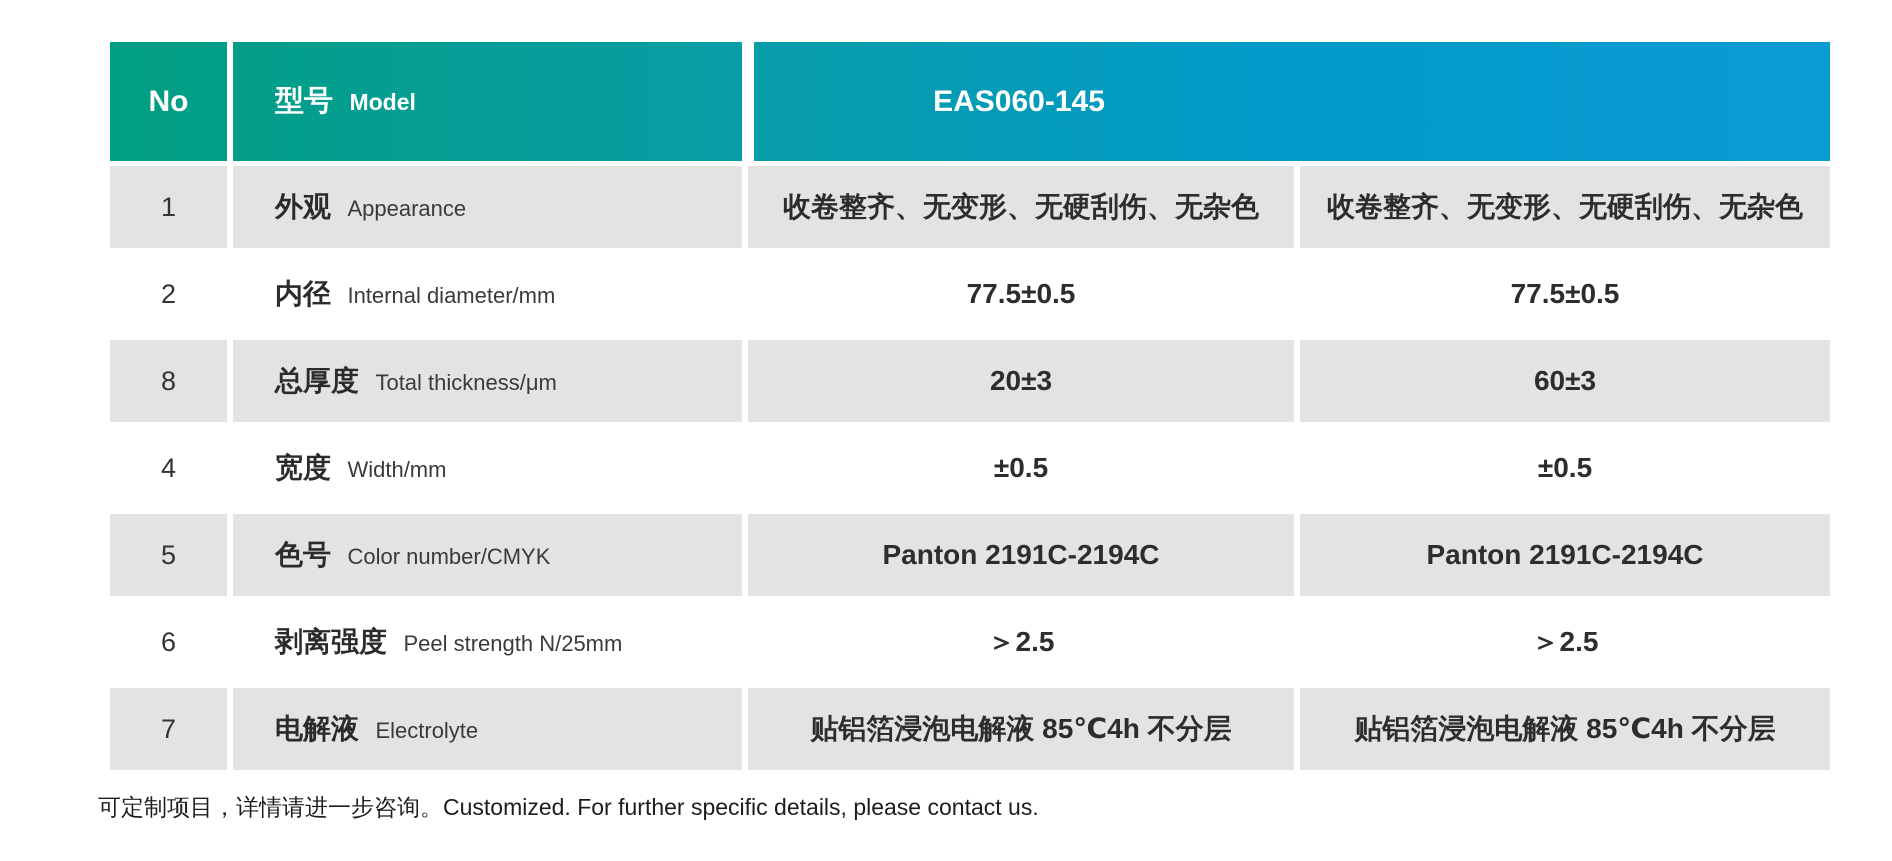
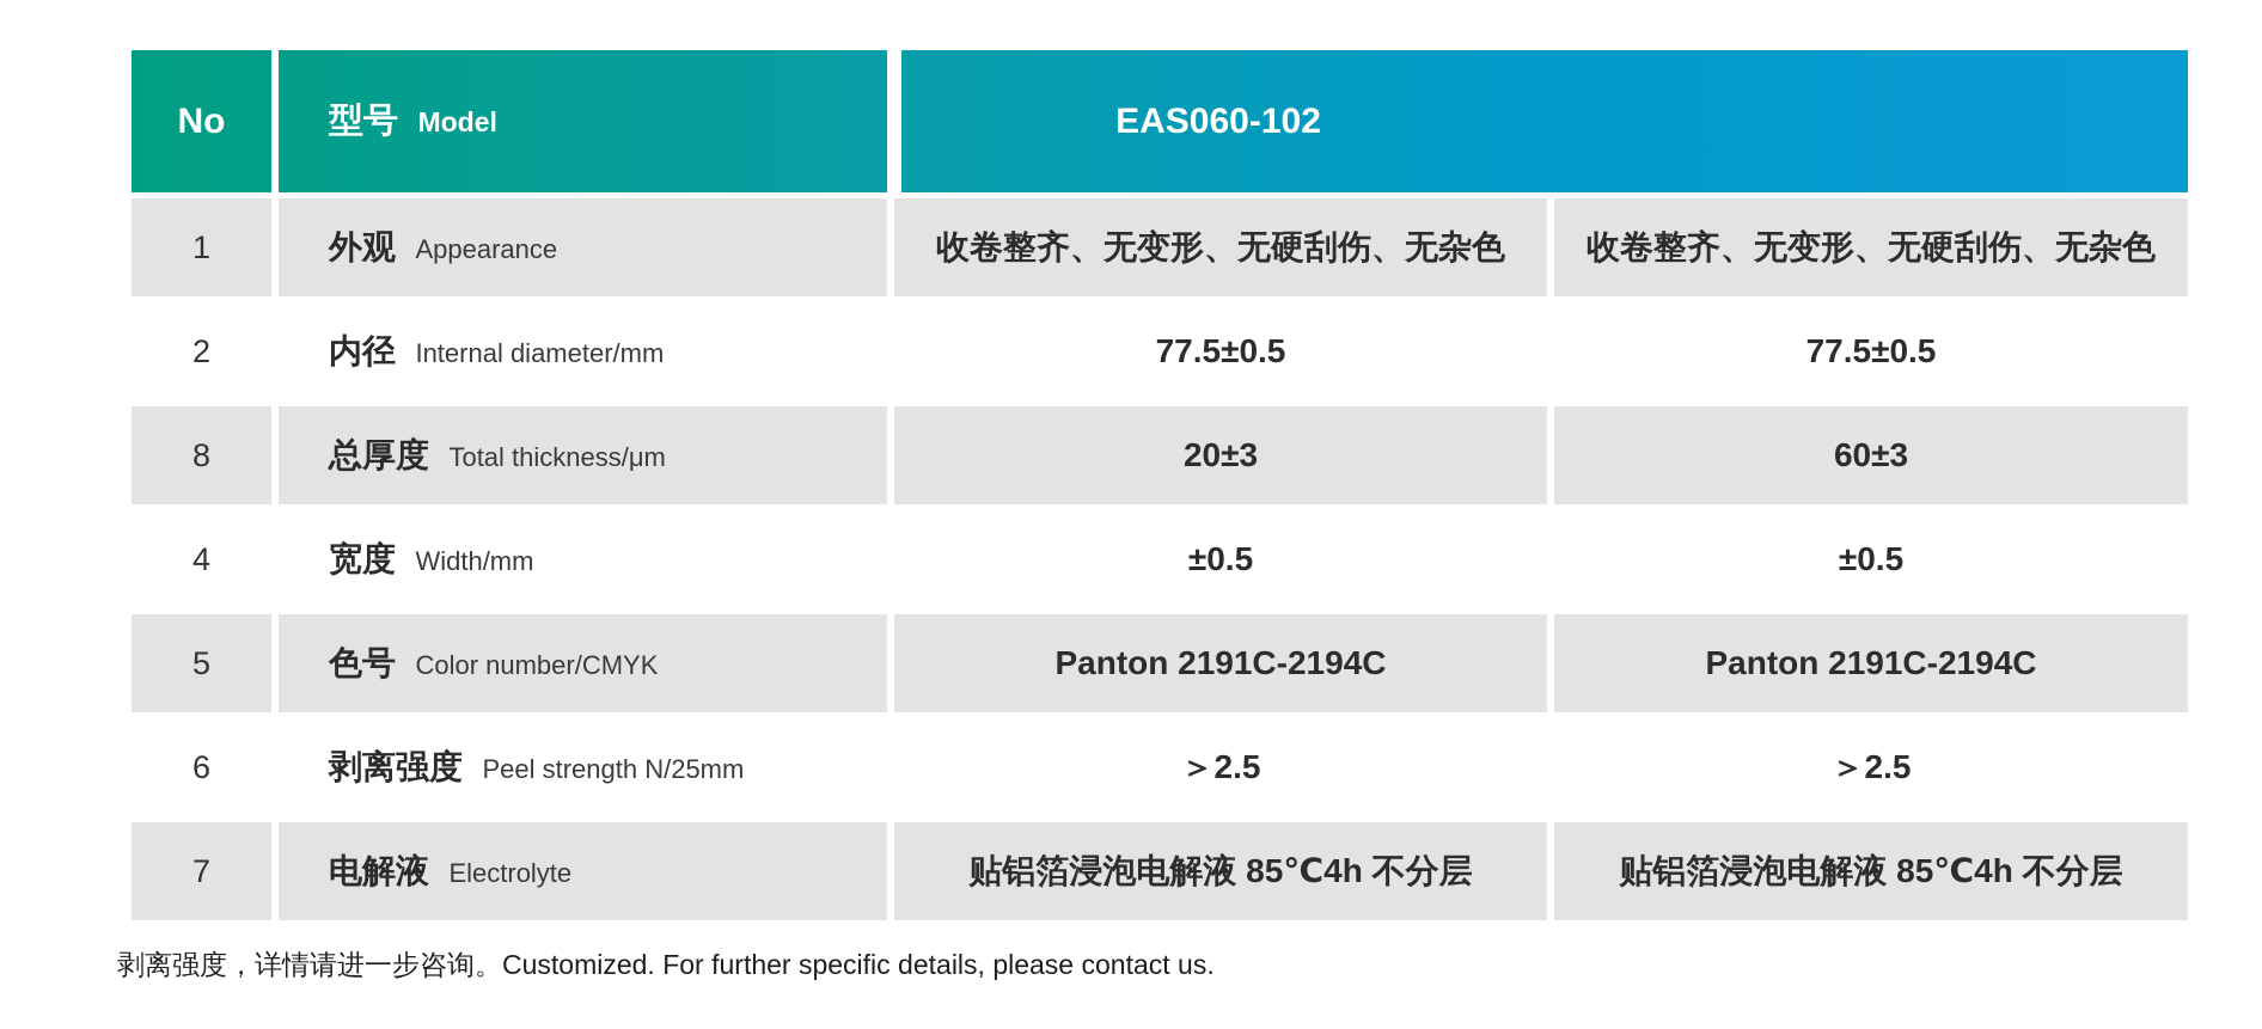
  No
  型号 Model
- EAS060-145
+ EAS060-102
  1
  外观 Appearance
  收卷整齐、无变形、无硬刮伤、无杂色
  收卷整齐、无变形、无硬刮伤、无杂色
  2
  内径 Internal diameter/mm
  77.5±0.5
  77.5±0.5
  8
  总厚度 Total thickness/μm
  20±3
  60±3
  4
  宽度 Width/mm
  ±0.5
  ±0.5
  5
  色号 Color number/CMYK
  Panton 2191C-2194C
  Panton 2191C-2194C
  6
  剥离强度 Peel strength N/25mm
  ＞2.5
  ＞2.5
  7
  电解液 Electrolyte
  贴铝箔浸泡电解液 85℃4h 不分层
  贴铝箔浸泡电解液 85℃4h 不分层
- 可定制项目，详情请进一步咨询。Customized. For further specific details, please contact us.
+ 剥离强度，详情请进一步咨询。Customized. For further specific details, please contact us.
